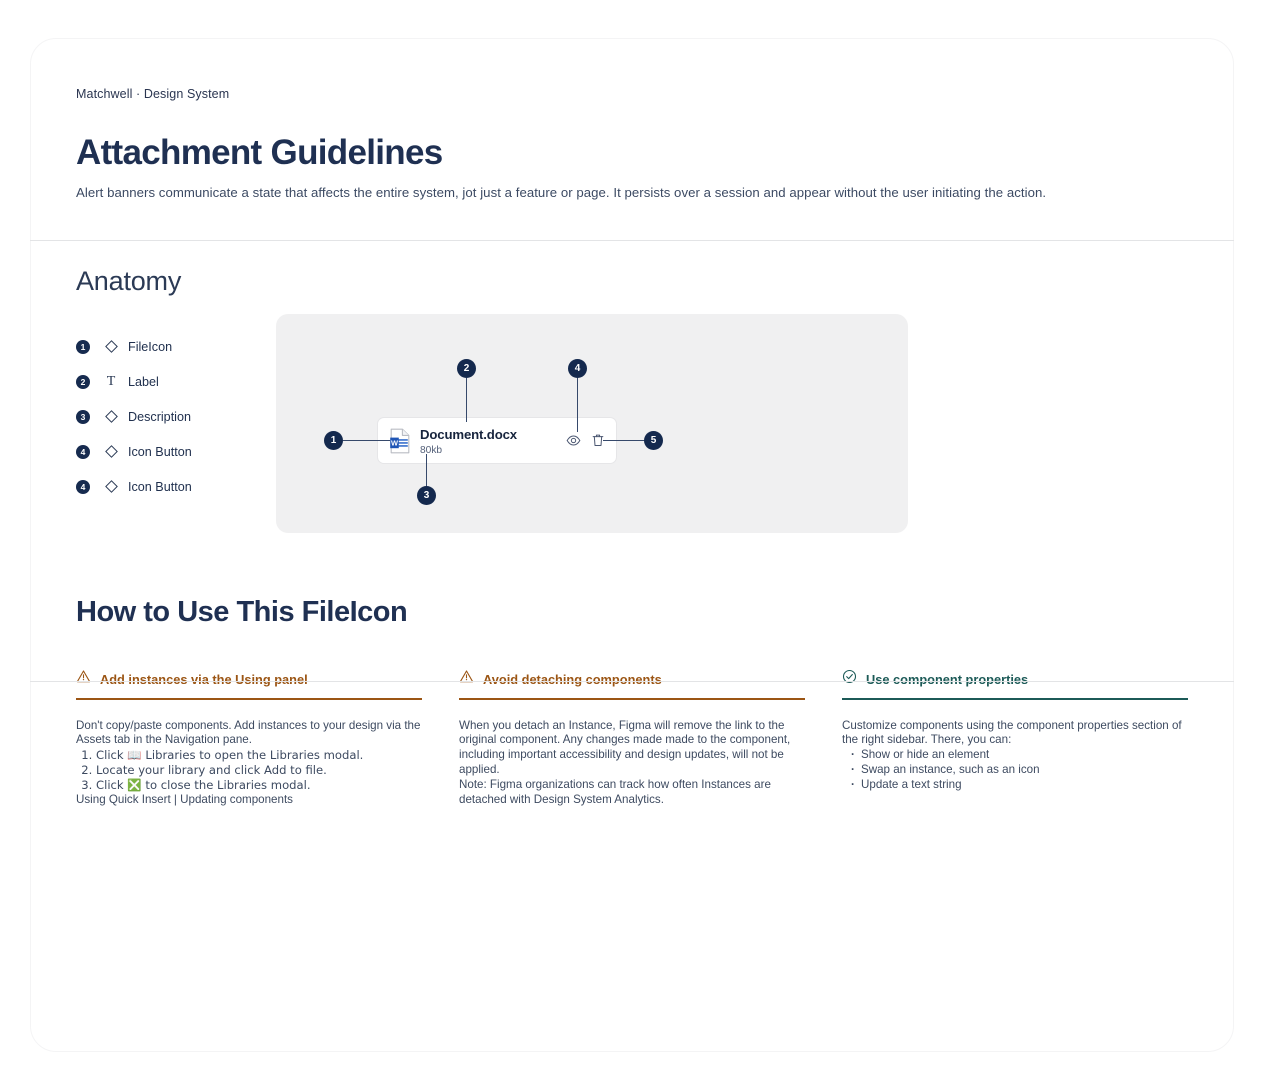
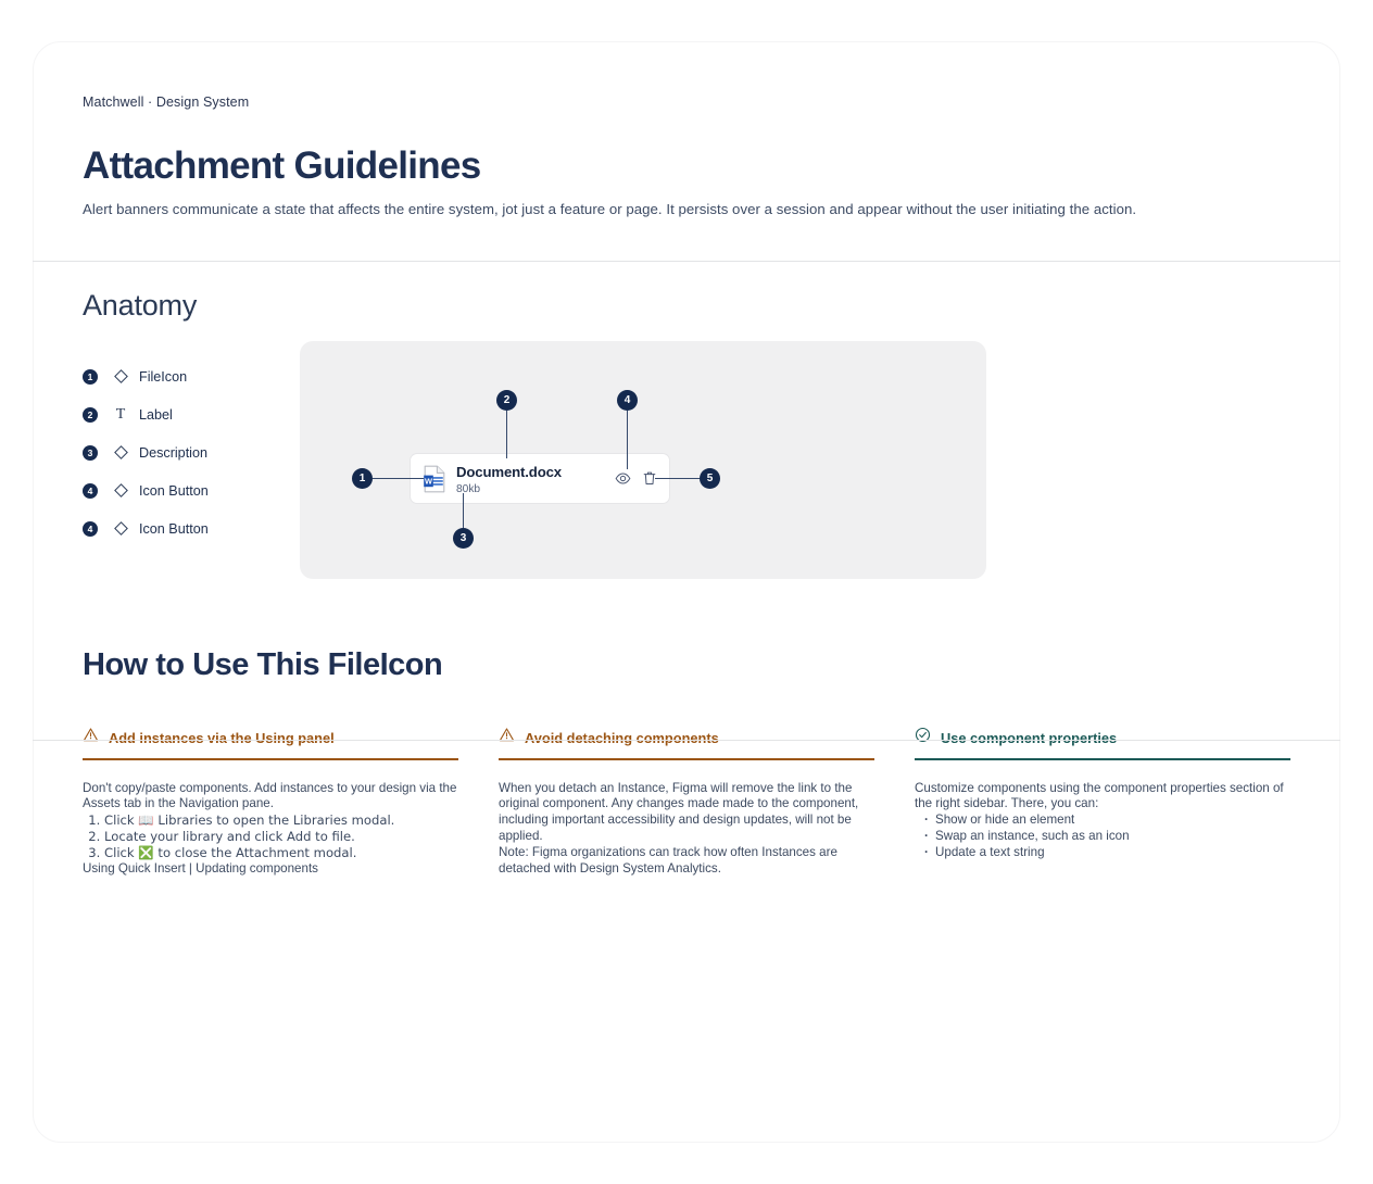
  Matchwell · Design System
  Attachment Guidelines
  Alert banners communicate a state that affects the entire system, jot just a feature or page. It persists over a session and appear without the user initiating the action.
  Anatomy
  1
  FileIcon
  2
  T
  Label
  3
  Description
  4
  Icon Button
  4
  Icon Button
  2
  4
  1
  5
  3
  W
  Document.docx
  80kb
  How to Use This FileIcon
  Add instances via the Using panel
  Don't copy/paste components. Add instances to your design via the Assets tab in the Navigation pane.
  Click 📖 Libraries to open the Libraries modal.
  Locate your library and click Add to file.
- Click ❎ to close the Libraries modal.
+ Click ❎ to close the Attachment modal.
  Using Quick Insert | Updating components
  Avoid detaching components
  When you detach an Instance, Figma will remove the link to the original component. Any changes made made to the component, including important accessibility and design updates, will not be applied.
  Note: Figma organizations can track how often Instances are detached with Design System Analytics.
  Use component properties
  Customize components using the component properties section of the right sidebar. There, you can:
  Show or hide an element
  Swap an instance, such as an icon
  Update a text string
